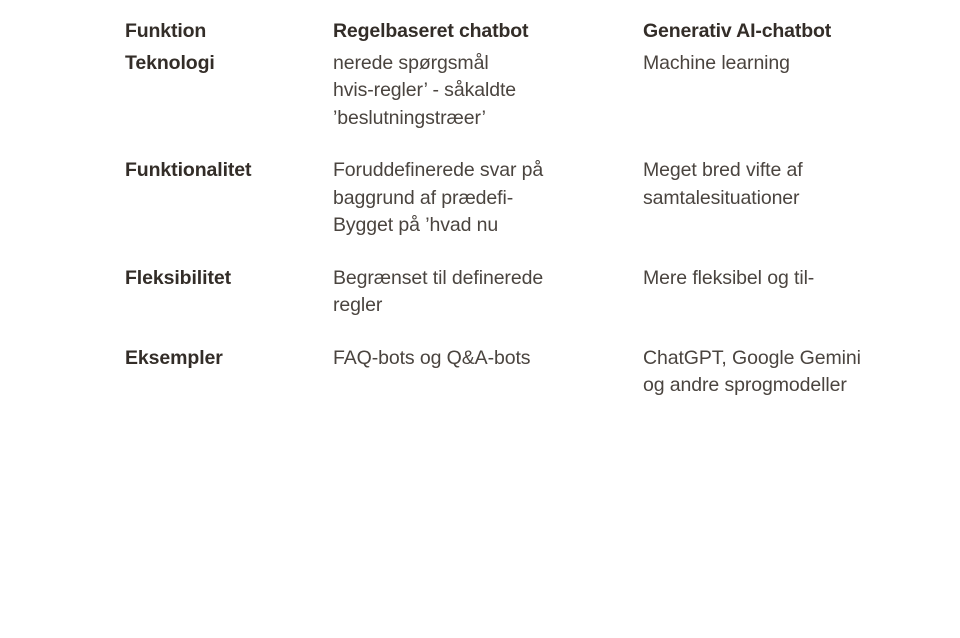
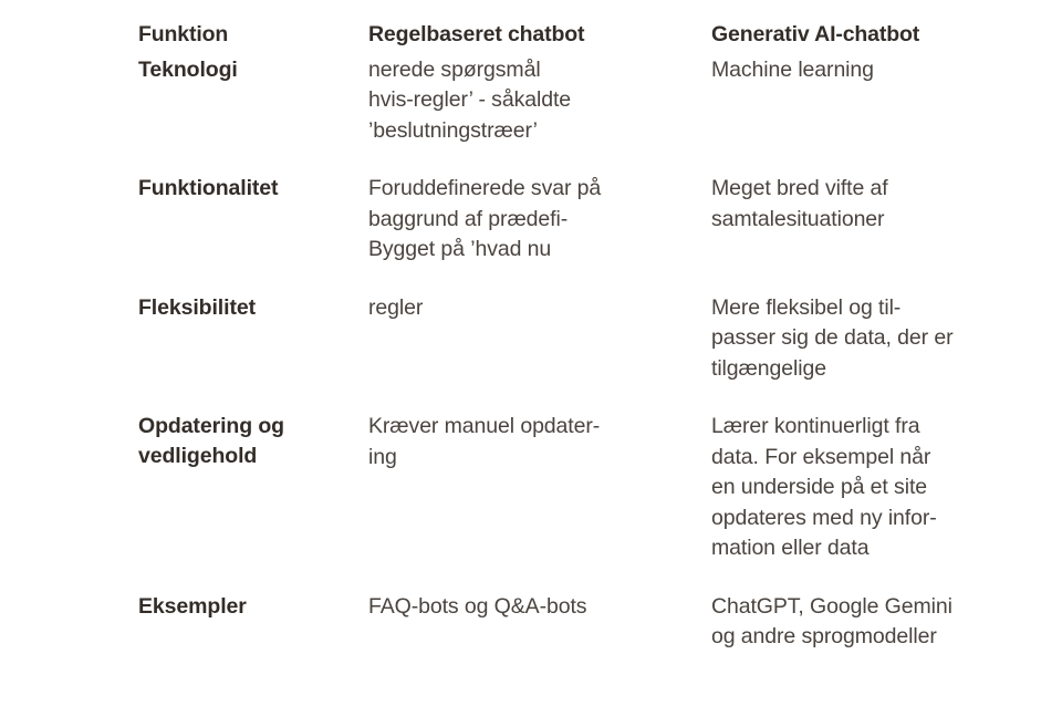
  Funktion
  Regelbaseret chatbot
  Generativ AI-chatbot
  Teknologi
  nerede spørgsmål
  hvis-regler’ - såkaldte
  ’beslutningstræer’
  Machine learning
  Funktionalitet
  Foruddefinerede svar på
  baggrund af prædefi-
  Bygget på ’hvad nu
  Meget bred vifte af
  samtalesituationer
  Fleksibilitet
- Begrænset til definerede
  regler
  Mere fleksibel og til-
+ passer sig de data, der er
+ tilgængelige
+ Opdatering og
+ vedligehold
+ Kræver manuel opdater-
+ ing
+ Lærer kontinuerligt fra
+ data. For eksempel når
+ en underside på et site
+ opdateres med ny infor-
+ mation eller data
  Eksempler
  FAQ-bots og Q&A-bots
  ChatGPT, Google Gemini
  og andre sprogmodeller
